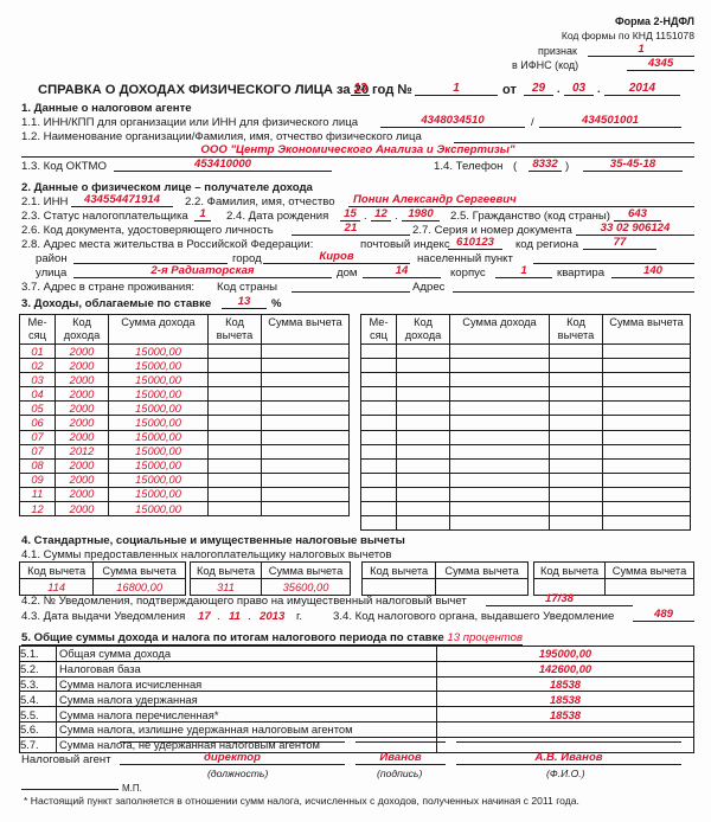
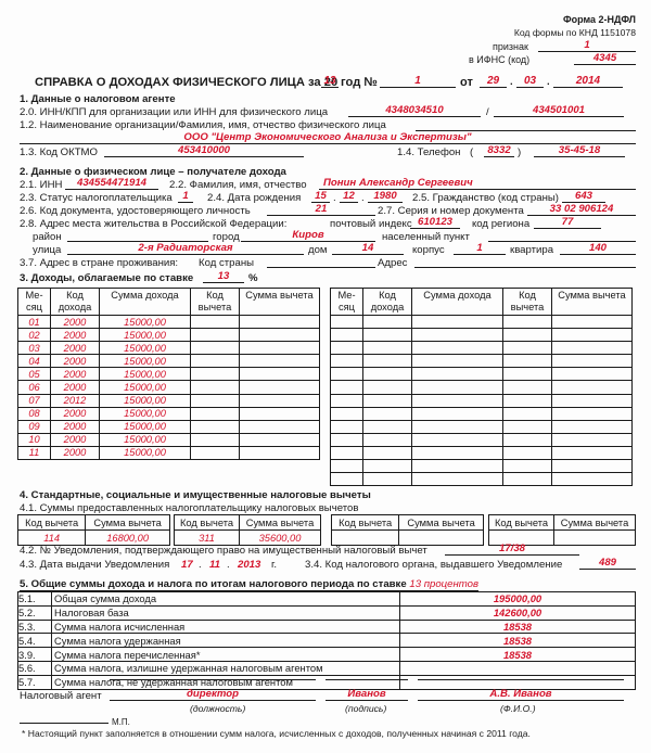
  Форма 2-НДФЛ
  Код формы по КНД 1151078
  признак
  1
  в ИФНС (код)
  4345
  СПРАВКА О ДОХОДАХ ФИЗИЧЕСКОГО ЛИЦА за 20
  13
  год №
  1
  от
  29
  .
  03
  .
  2014
  1. Данные о налоговом агенте
- 1.1. ИНН/КПП для организации или ИНН для физического лица
+ 2.0. ИНН/КПП для организации или ИНН для физического лица
  4348034510
  /
  434501001
  1.2. Наименование организации/Фамилия, имя, отчество физического лица
  ООО "Центр Экономического Анализа и Экспертизы"
  1.3. Код ОКТМО
  453410000
  1.4. Телефон
  (
  8332
  )
  35-45-18
  2. Данные о физическом лице – получателе дохода
  2.1. ИНН
  434554471914
  2.2. Фамилия, имя, отчество
  Понин Александр Сергеевич
  2.3. Статус налогоплательщика
  1
  2.4. Дата рождения
  15
  .
  12
  .
  1980
  2.5. Гражданство (код страны)
  643
  2.6. Код документа, удостоверяющего личность
  21
  2.7. Серия и номер документа
  33 02 906124
  2.8. Адрес места жительства в Российской Федерации:
  почтовый индекс
  610123
  код региона
  77
  район
  город
  Киров
  населенный пункт
  улица
  2-я Радиаторская
  дом
  14
  корпус
  1
  квартира
  140
  3.7. Адрес в стране проживания:
  Код страны
  Адрес
  3. Доходы, облагаемые по ставке
  13
  %
  Ме-сяц	Коддохода	Сумма дохода	Кодвычета	Сумма вычета
  01	2000	15000,00
  02	2000	15000,00
  03	2000	15000,00
  04	2000	15000,00
  05	2000	15000,00
  06	2000	15000,00
- 07	2000	15000,00
  07	2012	15000,00
  08	2000	15000,00
  09	2000	15000,00
+ 10	2000	15000,00
  11	2000	15000,00
- 12	2000	15000,00
  Ме-сяц	Коддохода	Сумма дохода	Кодвычета	Сумма вычета
  4. Стандартные, социальные и имущественные налоговые вычеты
  4.1. Суммы предоставленных налогоплательщику налоговых вычетов
  Код вычета	Сумма вычета
  114	16800,00
  Код вычета	Сумма вычета
  311	35600,00
  Код вычета	Сумма вычета
  Код вычета	Сумма вычета
  4.2. № Уведомления, подтверждающего право на имущественный налоговый вычет
  17/38
  4.3. Дата выдачи Уведомления
  17
  .
  11
  .
  2013
  г.
  3.4. Код налогового органа, выдавшего Уведомление
  489
  5. Общие суммы дохода и налога по итогам налогового периода по ставке 13 процентов
  5.1.	Общая сумма дохода	195000,00
  5.2.	Налоговая база	142600,00
  5.3.	Сумма налога исчисленная	18538
  5.4.	Сумма налога удержанная	18538
- 5.5.	Сумма налога перечисленная*	18538
+ 3.9.	Сумма налога перечисленная*	18538
  5.6.	Сумма налога, излишне удержанная налоговым агентом
  5.7.	Сумма налога, не удержанная налоговым агентом
  Налоговый агент
  директор
  (должность)
  Иванов
  (подпись)
  А.В. Иванов
  (Ф.И.О.)
  М.П.
  * Настоящий пункт заполняется в отношении сумм налога, исчисленных с доходов, полученных начиная с 2011 года.
